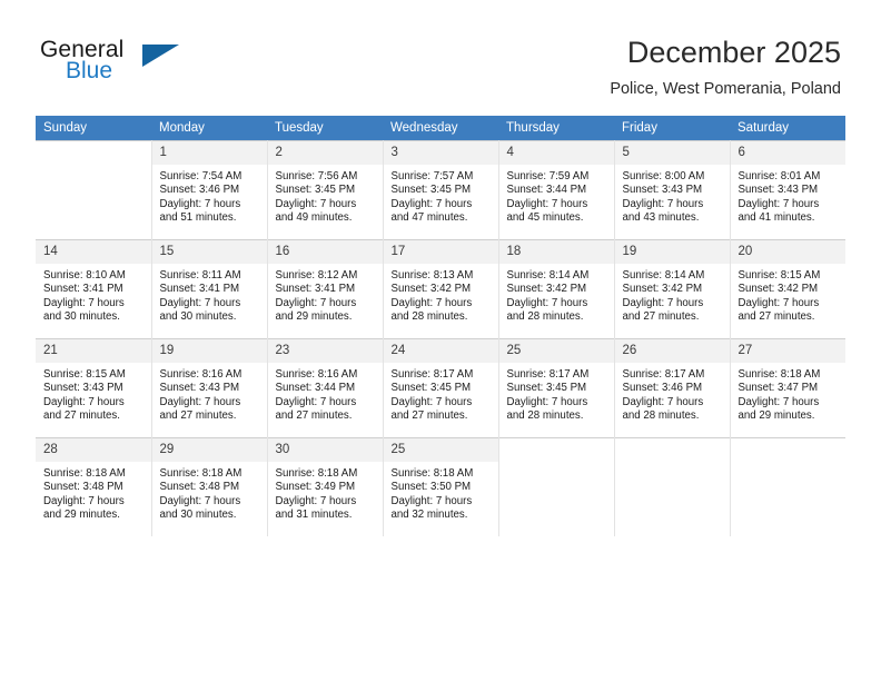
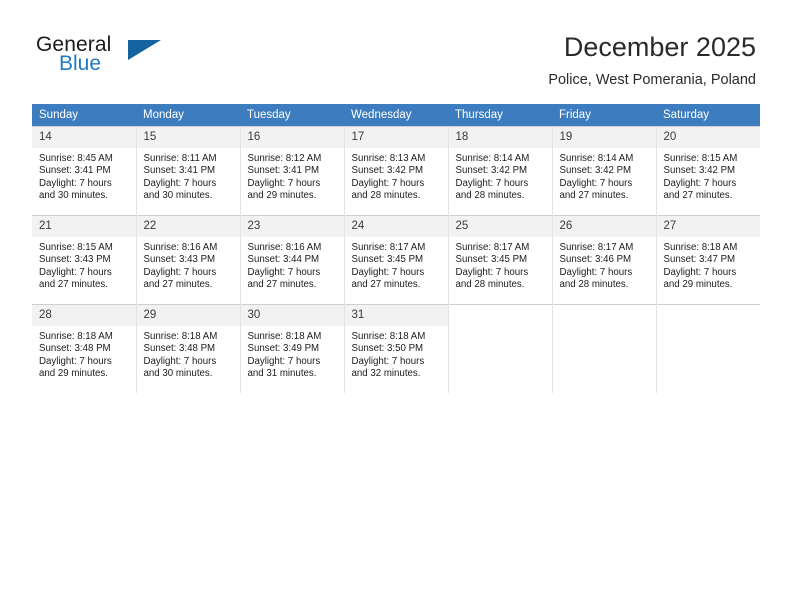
  General
  Blue
  December 2025
  Police, West Pomerania, Poland
  Sunday	Monday	Tuesday	Wednesday	Thursday	Friday	Saturday
- 	1Sunrise: 7:54 AMSunset: 3:46 PMDaylight: 7 hoursand 51 minutes.	2Sunrise: 7:56 AMSunset: 3:45 PMDaylight: 7 hoursand 49 minutes.	3Sunrise: 7:57 AMSunset: 3:45 PMDaylight: 7 hoursand 47 minutes.	4Sunrise: 7:59 AMSunset: 3:44 PMDaylight: 7 hoursand 45 minutes.	5Sunrise: 8:00 AMSunset: 3:43 PMDaylight: 7 hoursand 43 minutes.	6Sunrise: 8:01 AMSunset: 3:43 PMDaylight: 7 hoursand 41 minutes.
- 14Sunrise: 8:10 AMSunset: 3:41 PMDaylight: 7 hoursand 30 minutes.	15Sunrise: 8:11 AMSunset: 3:41 PMDaylight: 7 hoursand 30 minutes.	16Sunrise: 8:12 AMSunset: 3:41 PMDaylight: 7 hoursand 29 minutes.	17Sunrise: 8:13 AMSunset: 3:42 PMDaylight: 7 hoursand 28 minutes.	18Sunrise: 8:14 AMSunset: 3:42 PMDaylight: 7 hoursand 28 minutes.	19Sunrise: 8:14 AMSunset: 3:42 PMDaylight: 7 hoursand 27 minutes.	20Sunrise: 8:15 AMSunset: 3:42 PMDaylight: 7 hoursand 27 minutes.
+ 14Sunrise: 8:45 AMSunset: 3:41 PMDaylight: 7 hoursand 30 minutes.	15Sunrise: 8:11 AMSunset: 3:41 PMDaylight: 7 hoursand 30 minutes.	16Sunrise: 8:12 AMSunset: 3:41 PMDaylight: 7 hoursand 29 minutes.	17Sunrise: 8:13 AMSunset: 3:42 PMDaylight: 7 hoursand 28 minutes.	18Sunrise: 8:14 AMSunset: 3:42 PMDaylight: 7 hoursand 28 minutes.	19Sunrise: 8:14 AMSunset: 3:42 PMDaylight: 7 hoursand 27 minutes.	20Sunrise: 8:15 AMSunset: 3:42 PMDaylight: 7 hoursand 27 minutes.
- 21Sunrise: 8:15 AMSunset: 3:43 PMDaylight: 7 hoursand 27 minutes.	19Sunrise: 8:16 AMSunset: 3:43 PMDaylight: 7 hoursand 27 minutes.	23Sunrise: 8:16 AMSunset: 3:44 PMDaylight: 7 hoursand 27 minutes.	24Sunrise: 8:17 AMSunset: 3:45 PMDaylight: 7 hoursand 27 minutes.	25Sunrise: 8:17 AMSunset: 3:45 PMDaylight: 7 hoursand 28 minutes.	26Sunrise: 8:17 AMSunset: 3:46 PMDaylight: 7 hoursand 28 minutes.	27Sunrise: 8:18 AMSunset: 3:47 PMDaylight: 7 hoursand 29 minutes.
+ 21Sunrise: 8:15 AMSunset: 3:43 PMDaylight: 7 hoursand 27 minutes.	22Sunrise: 8:16 AMSunset: 3:43 PMDaylight: 7 hoursand 27 minutes.	23Sunrise: 8:16 AMSunset: 3:44 PMDaylight: 7 hoursand 27 minutes.	24Sunrise: 8:17 AMSunset: 3:45 PMDaylight: 7 hoursand 27 minutes.	25Sunrise: 8:17 AMSunset: 3:45 PMDaylight: 7 hoursand 28 minutes.	26Sunrise: 8:17 AMSunset: 3:46 PMDaylight: 7 hoursand 28 minutes.	27Sunrise: 8:18 AMSunset: 3:47 PMDaylight: 7 hoursand 29 minutes.
- 28Sunrise: 8:18 AMSunset: 3:48 PMDaylight: 7 hoursand 29 minutes.	29Sunrise: 8:18 AMSunset: 3:48 PMDaylight: 7 hoursand 30 minutes.	30Sunrise: 8:18 AMSunset: 3:49 PMDaylight: 7 hoursand 31 minutes.	25Sunrise: 8:18 AMSunset: 3:50 PMDaylight: 7 hoursand 32 minutes.
+ 28Sunrise: 8:18 AMSunset: 3:48 PMDaylight: 7 hoursand 29 minutes.	29Sunrise: 8:18 AMSunset: 3:48 PMDaylight: 7 hoursand 30 minutes.	30Sunrise: 8:18 AMSunset: 3:49 PMDaylight: 7 hoursand 31 minutes.	31Sunrise: 8:18 AMSunset: 3:50 PMDaylight: 7 hoursand 32 minutes.
